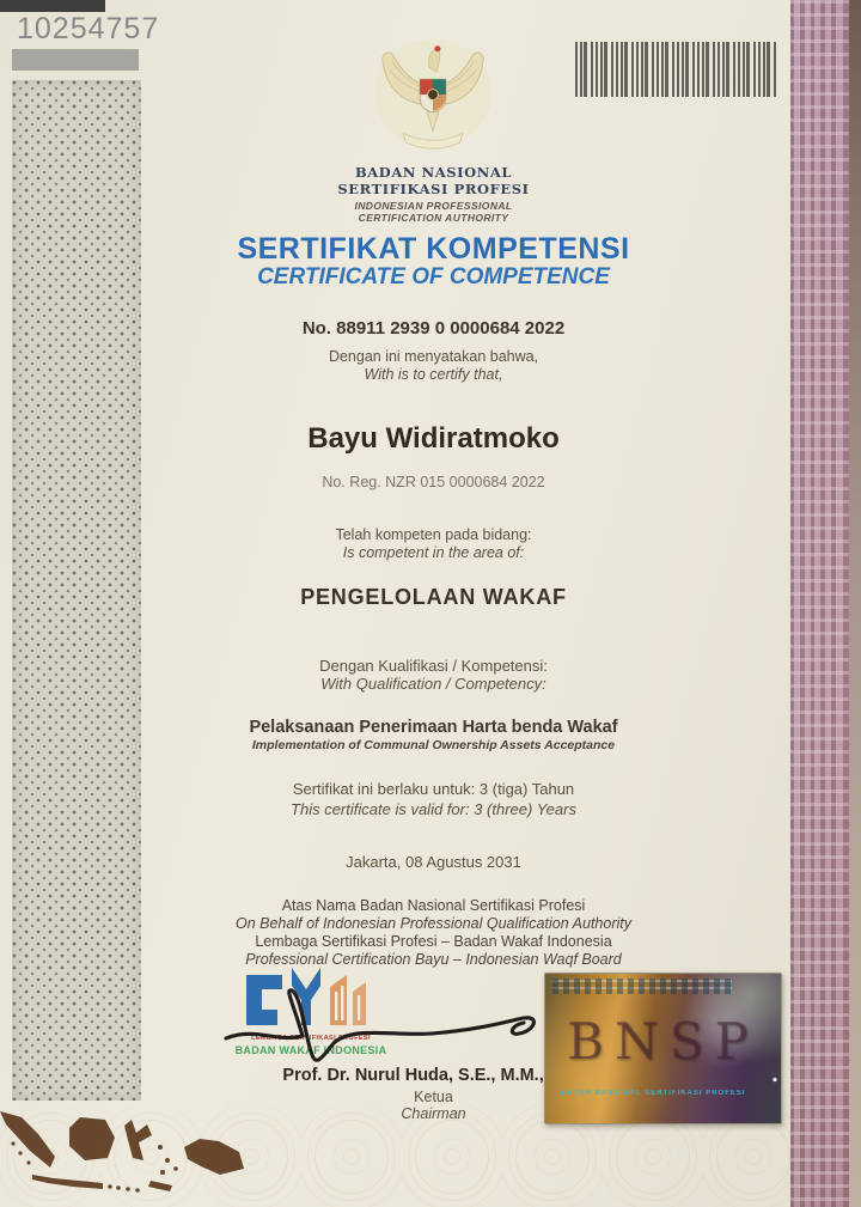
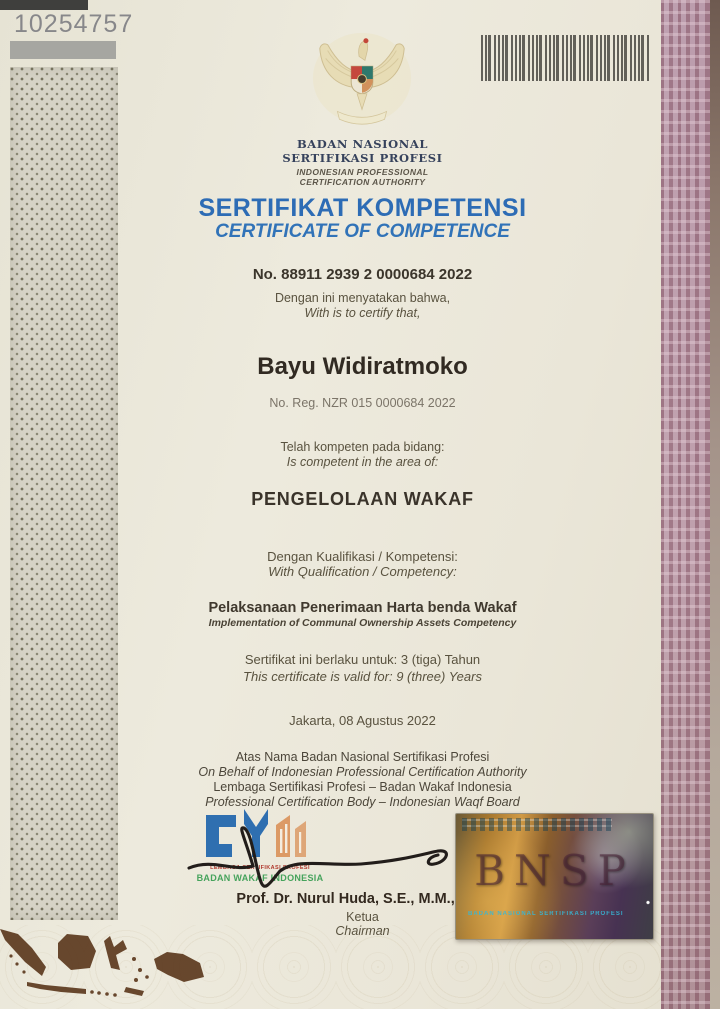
  10254757
  BADAN NASIONAL
  SERTIFIKASI PROFESI
  INDONESIAN PROFESSIONAL
  CERTIFICATION AUTHORITY
  SERTIFIKAT KOMPETENSI
  CERTIFICATE OF COMPETENCE
- No. 88911 2939 0 0000684 2022
+ No. 88911 2939 2 0000684 2022
  Dengan ini menyatakan bahwa,
  With is to certify that,
  Bayu Widiratmoko
  No. Reg. NZR 015 0000684 2022
  Telah kompeten pada bidang:
  Is competent in the area of:
  PENGELOLAAN WAKAF
  Dengan Kualifikasi / Kompetensi:
  With Qualification / Competency:
  Pelaksanaan Penerimaan Harta benda Wakaf
- Implementation of Communal Ownership Assets Acceptance
+ Implementation of Communal Ownership Assets Competency
  Sertifikat ini berlaku untuk: 3 (tiga) Tahun
- This certificate is valid for: 3 (three) Years
+ This certificate is valid for: 9 (three) Years
- Jakarta, 08 Agustus 2031
+ Jakarta, 08 Agustus 2022
  Atas Nama Badan Nasional Sertifikasi Profesi
- On Behalf of Indonesian Professional Qualification Authority
+ On Behalf of Indonesian Professional Certification Authority
  Lembaga Sertifikasi Profesi – Badan Wakaf Indonesia
- Professional Certification Bayu – Indonesian Waqf Board
+ Professional Certification Body – Indonesian Waqf Board
  BADAN WAKF INDONESIA
  Prof. Dr. Nurul Huda, S.E., M.M.,
  Ketua
  Chairman
